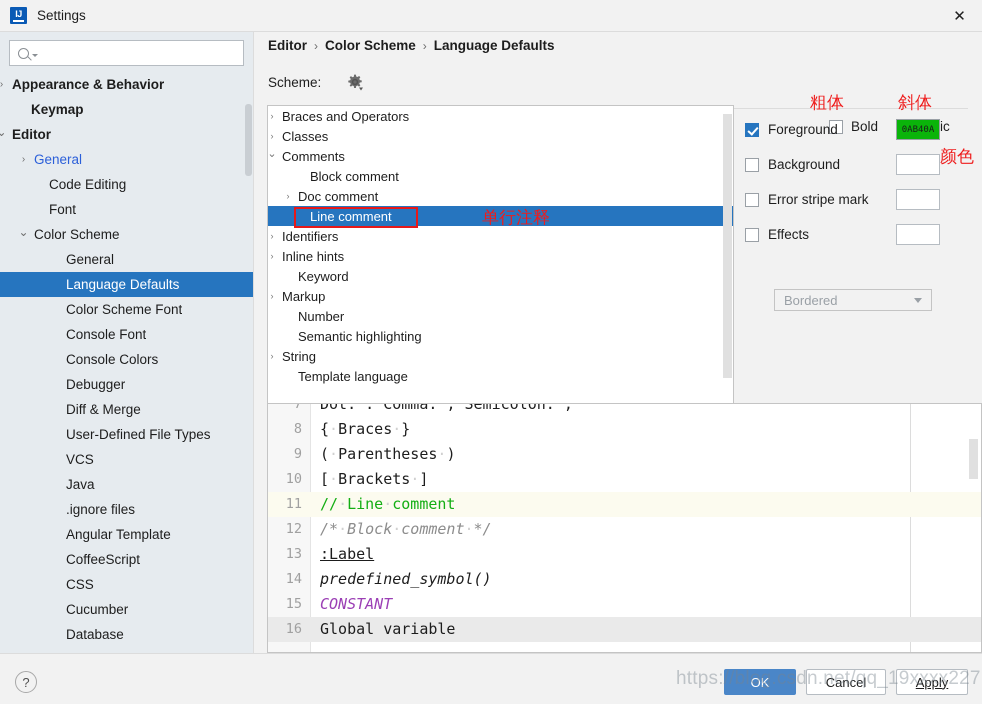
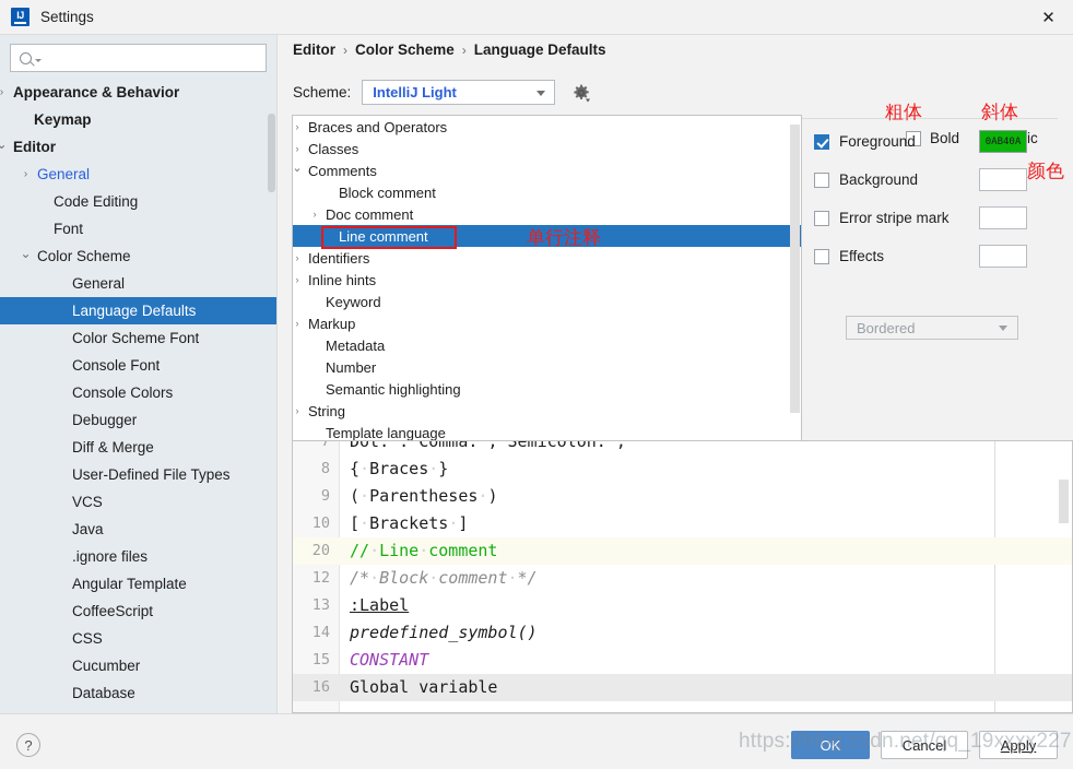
  IJ
  Settings
  ✕
  ›
  Appearance & Behavior
  Keymap
  ⌄
  Editor
  ›
  General
  Code Editing
  Font
  ⌄
  Color Scheme
  General
  Language Defaults
  Color Scheme Font
  Console Font
  Console Colors
  Debugger
  Diff & Merge
  User-Defined File Types
  VCS
  Java
  .ignore files
  Angular Template
  CoffeeScript
  CSS
  Cucumber
  Database
  Editor
  ›
  Color Scheme
  ›
  Language Defaults
  Scheme:
+ IntelliJ Light
  ›
  Braces and Operators
  ›
  Classes
  ⌄
  Comments
  Block comment
  ›
  Doc comment
  Line comment
  ›
  Identifiers
  ›
  Inline hints
  Keyword
  ›
  Markup
+ Metadata
  Number
  Semantic highlighting
  ›
  String
  Template language
  Bold
  Foreground
  0AB40A
  Background
  Error stripe mark
  Effects
  Bordered
  7
  Dot: . Comma: , Semicolon: ;
  8
  {·Braces·}
  9
  (·Parentheses·)
  10
  [·Brackets·]
- 11
+ 20
  //·Line·comment
  12
  /*·Block·comment·*/
  13
  :Label
  14
  predefined_symbol()
  15
  CONSTANT
  16
  Global variable
  ?
  OK
  Cancel
  Apply
  https://blog.csdn.net/qq_19xxxx227
  粗体
  斜体
  颜色
  单行注释
